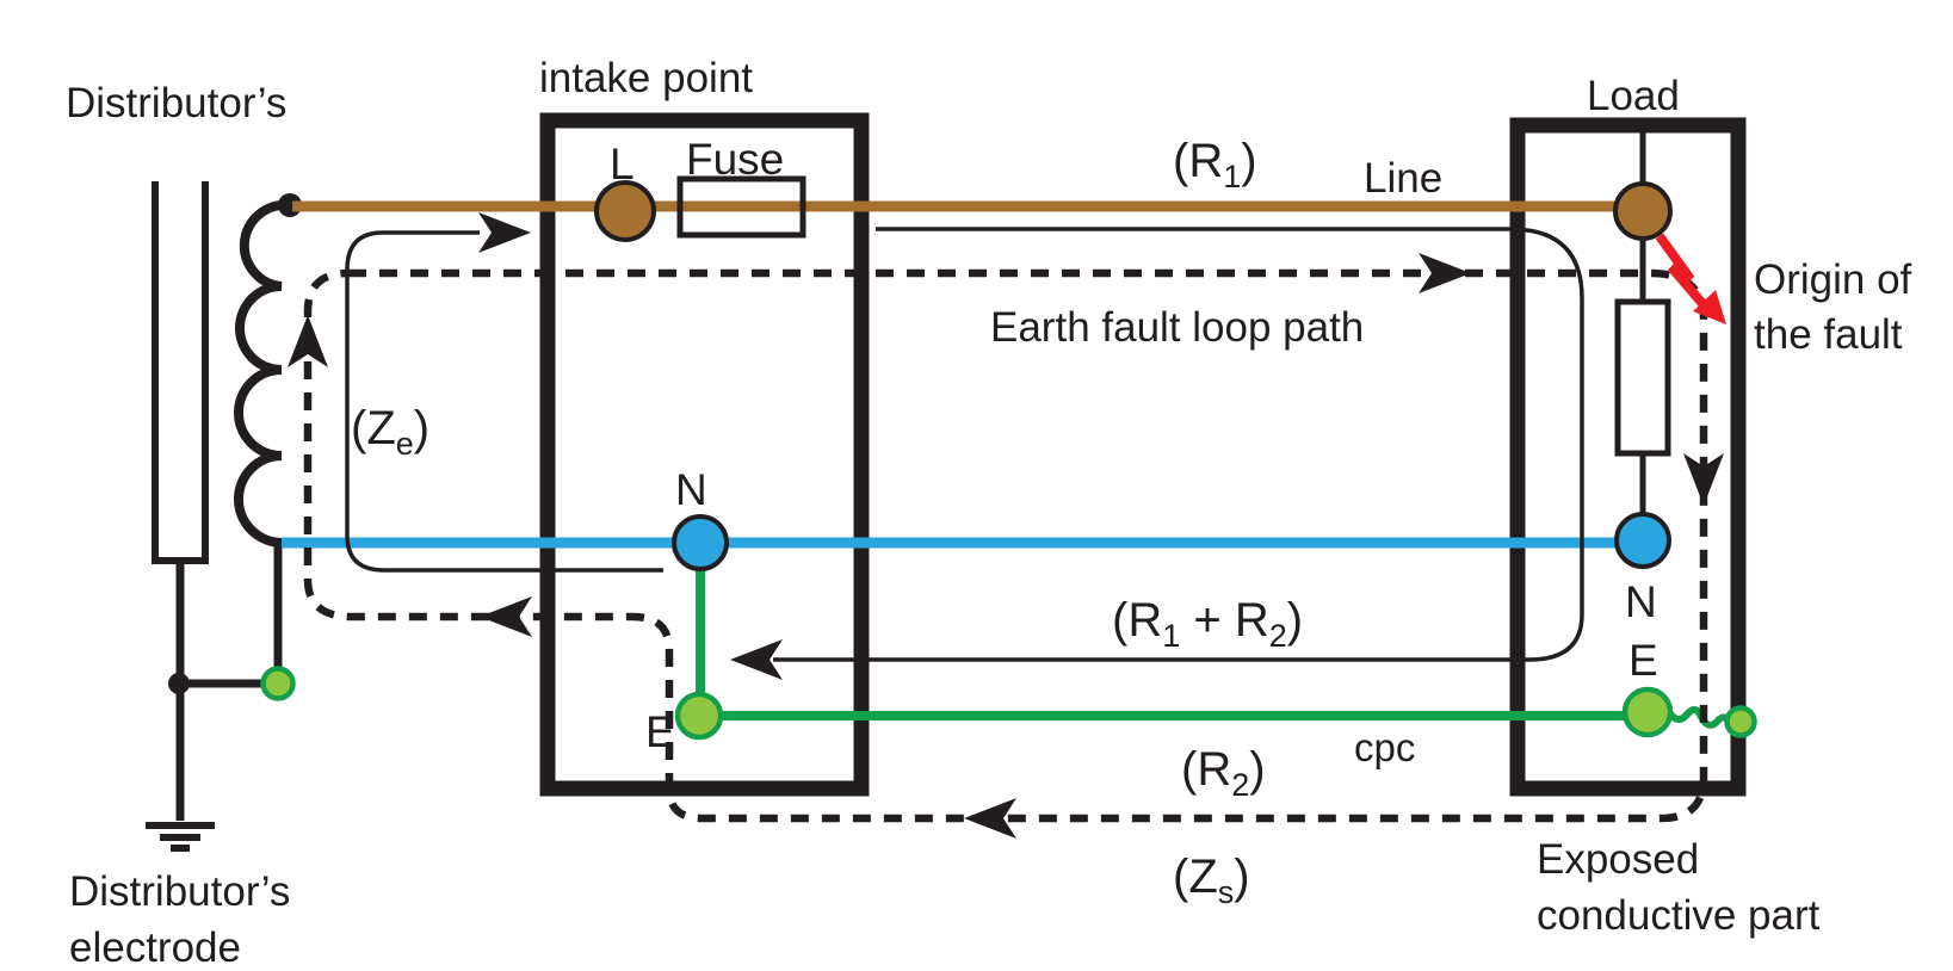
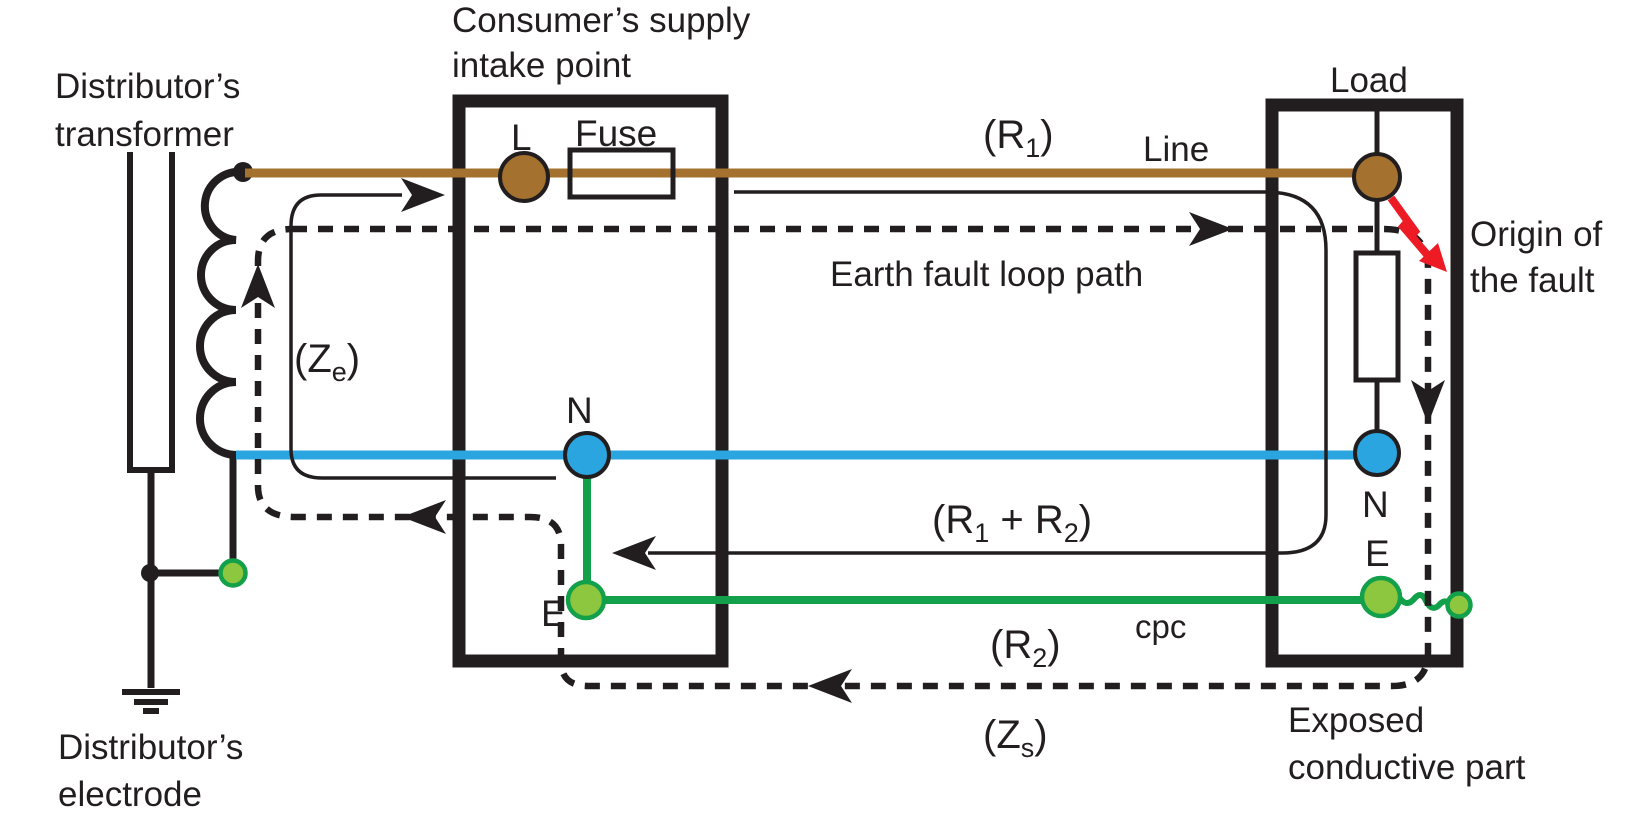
  Distributor’s
+ transformer
+ Consumer’s supply
  intake point
  Load
  L
  Fuse
  (R1)
  Line
  Earth fault loop path
  Origin of
  the fault
  (Ze)
  N
  E
  (R1 + R2)
  N
  E
  (R2)
  cpc
  (Zs)
  Exposed
  conductive part
  Distributor’s
  electrode
